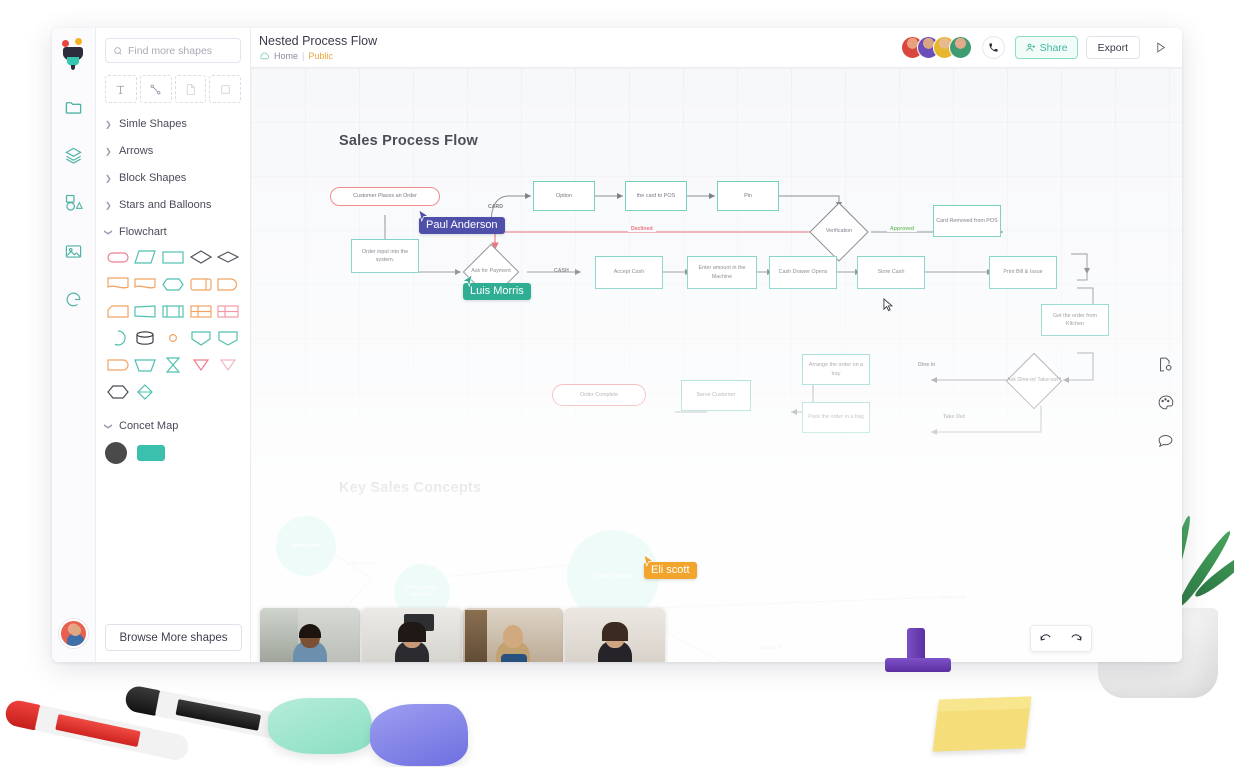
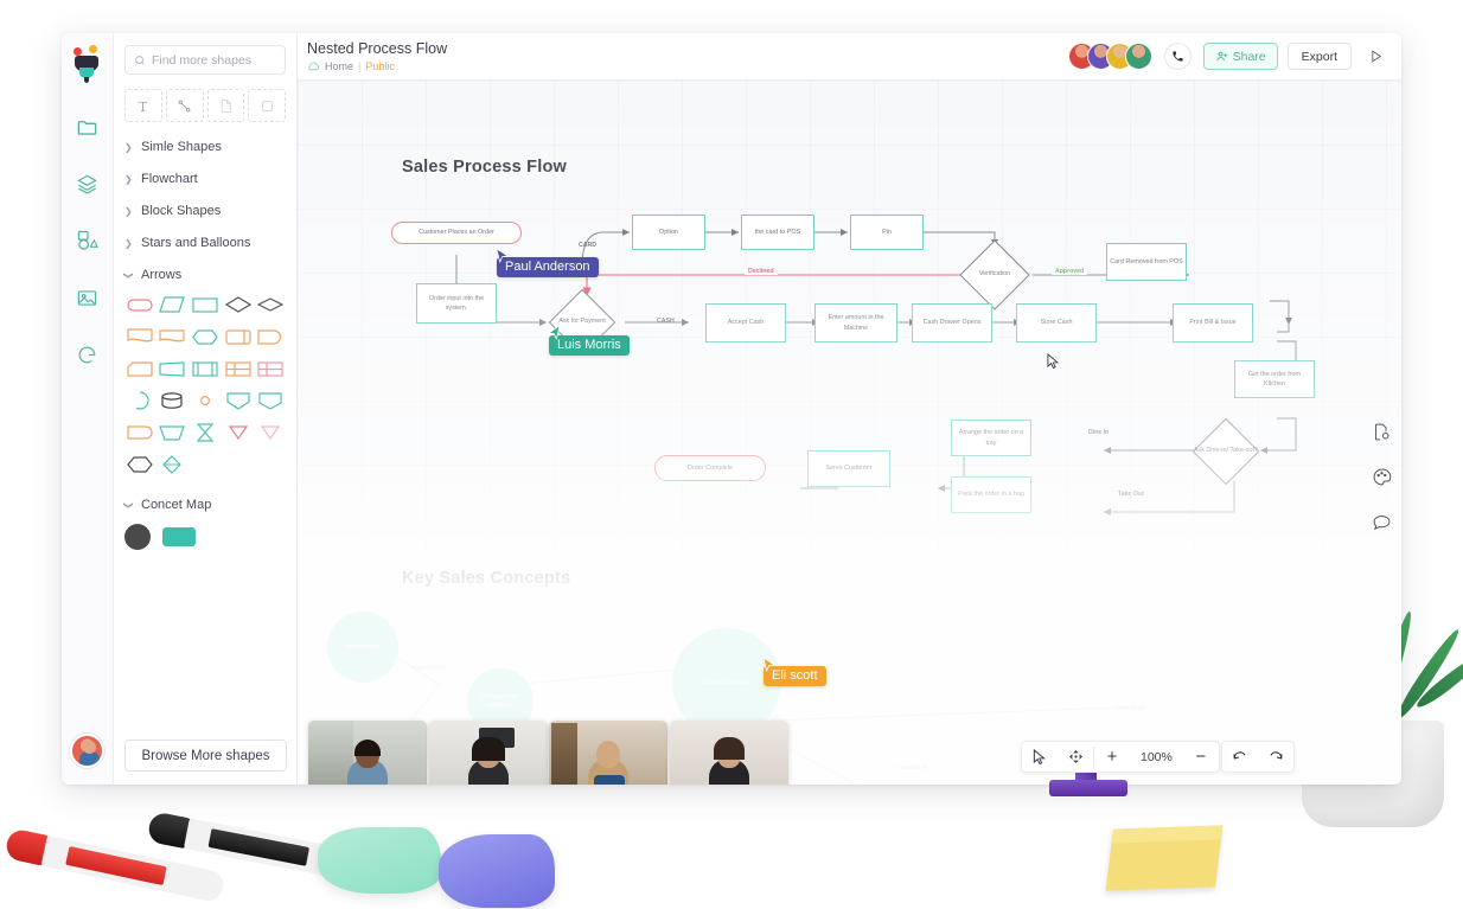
  Find more shapes
  ❯
  Simle Shapes
  ❯
- Arrows
+ Flowchart
  ❯
  Block Shapes
  ❯
  Stars and Balloons
- Flowchart
+ Arrows
  Concet Map
  Browse More shapes
  Nested Process Flow
  Home
  |
  Public
  Share
  Export
  Paul Anderson
  Luis Morris
  Eli scott
+ +
+ 100%
+ −
